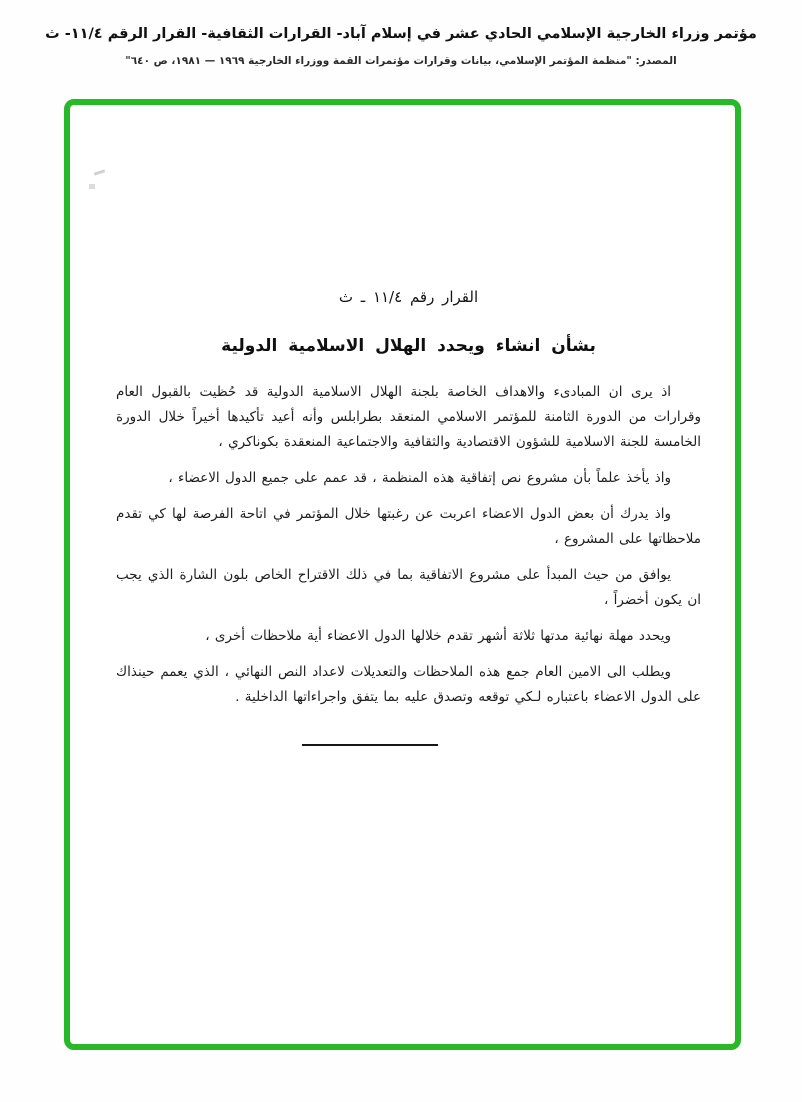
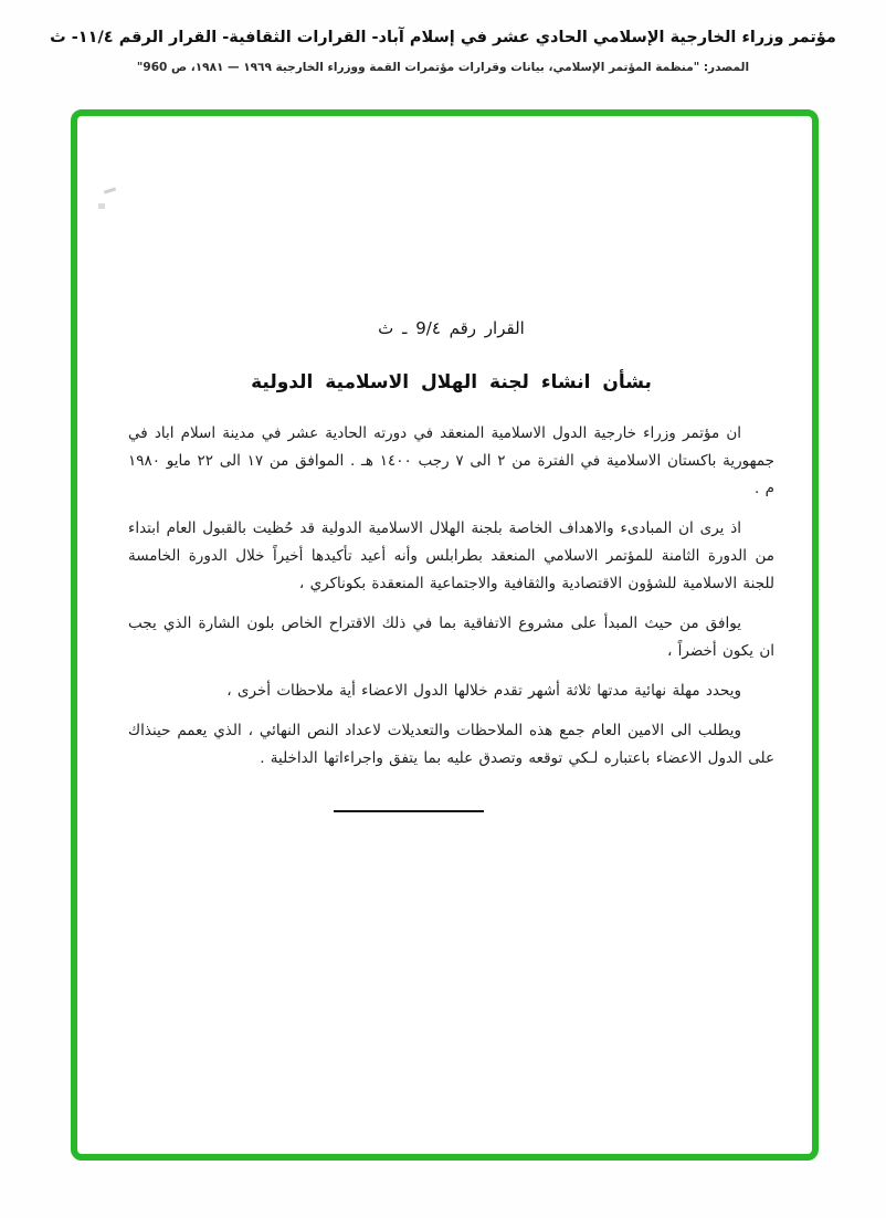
  مؤتمر وزراء الخارجية الإسلامي الحادي عشر في إسلام آباد- القرارات الثقافية- القرار الرقم ١١/٤- ث
- المصدر: "منظمة المؤتمر الإسلامي، بيانات وقرارات مؤتمرات القمة ووزراء الخارجية ١٩٦٩ — ١٩٨١، ص ٦٤٠"
+ المصدر: "منظمة المؤتمر الإسلامي، بيانات وقرارات مؤتمرات القمة ووزراء الخارجية ١٩٦٩ — ١٩٨١، ص 960"
- القرار رقم ١١/٤ ـ ث
+ القرار رقم 9/٤ ـ ث
- بشأن انشاء ويحدد الهلال الاسلامية الدولية
+ بشأن انشاء لجنة الهلال الاسلامية الدولية
+ ان مؤتمر وزراء خارجية الدول الاسلامية المنعقد في دورته الحادية عشر في مدينة اسلام اباد في جمهورية باكستان الاسلامية في الفترة من ٢ الى ٧ رجب ١٤٠٠ هـ . الموافق من ١٧ الى ٢٢ مايو ١٩٨٠ م .
- اذ يرى ان المبادىء والاهداف الخاصة بلجنة الهلال الاسلامية الدولية قد حُظيت بالقبول العام وقرارات من الدورة الثامنة للمؤتمر الاسلامي المنعقد بطرابلس وأنه أعيد تأكيدها أخيراً خلال الدورة الخامسة للجنة الاسلامية للشؤون الاقتصادية والثقافية والاجتماعية المنعقدة بكوناكري ،
+ اذ يرى ان المبادىء والاهداف الخاصة بلجنة الهلال الاسلامية الدولية قد حُظيت بالقبول العام ابتداء من الدورة الثامنة للمؤتمر الاسلامي المنعقد بطرابلس وأنه أعيد تأكيدها أخيراً خلال الدورة الخامسة للجنة الاسلامية للشؤون الاقتصادية والثقافية والاجتماعية المنعقدة بكوناكري ،
- واذ يأخذ علماً بأن مشروع نص إتفاقية هذه المنظمة ، قد عمم على جميع الدول الاعضاء ،
- واذ يدرك أن بعض الدول الاعضاء اعربت عن رغبتها خلال المؤتمر في اتاحة الفرصة لها كي تقدم ملاحظاتها على المشروع ،
  يوافق من حيث المبدأ على مشروع الاتفاقية بما في ذلك الاقتراح الخاص بلون الشارة الذي يجب ان يكون أخضراً ،
  ويحدد مهلة نهائية مدتها ثلاثة أشهر تقدم خلالها الدول الاعضاء أية ملاحظات أخرى ،
  ويطلب الى الامين العام جمع هذه الملاحظات والتعديلات لاعداد النص النهائي ، الذي يعمم حينذاك على الدول الاعضاء باعتباره لـكي توقعه وتصدق عليه بما يتفق واجراءاتها الداخلية .
